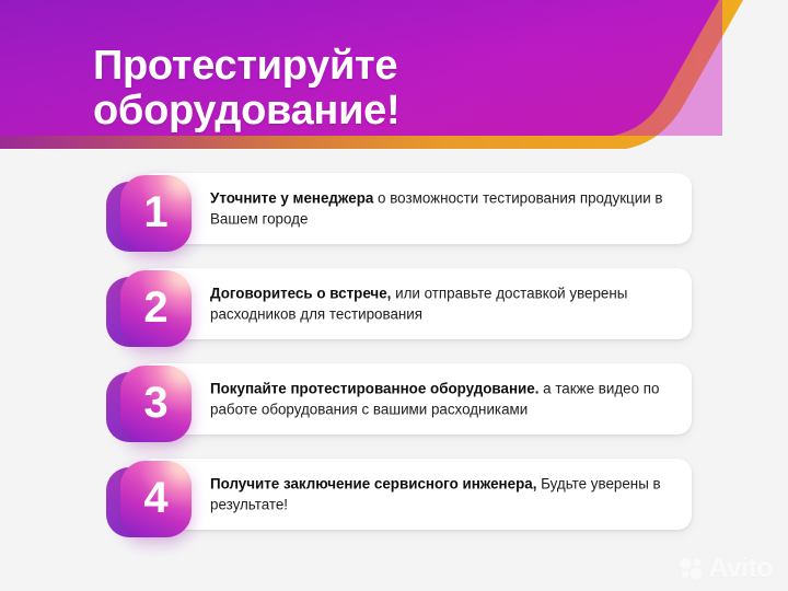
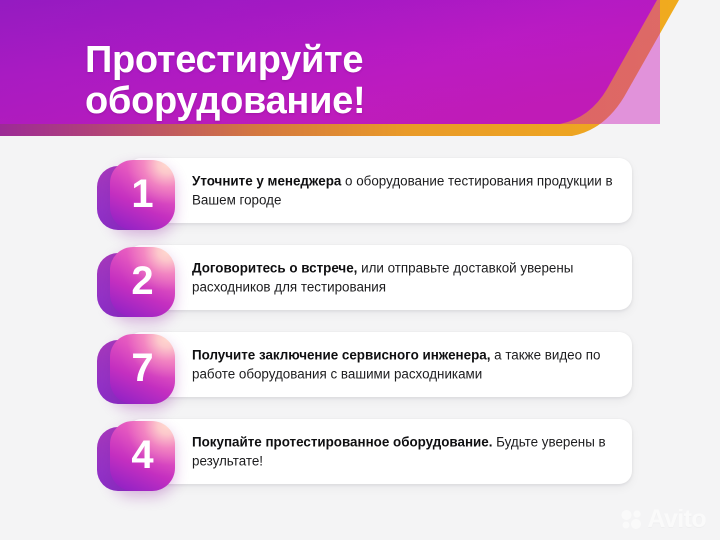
  Протестируйте
  оборудование!
- Уточните у менеджера о возможности тестирования продукции в Вашем городе
+ Уточните у менеджера о оборудование тестирования продукции в Вашем городе
  1
  Договоритесь о встрече, или отправьте доставкой уверены расходников для тестирования
  2
- Покупайте протестированное оборудование. а также видео по работе оборудования с вашими расходниками
+ Получите заключение сервисного инженера, а также видео по работе оборудования с вашими расходниками
- 3
+ 7
- Получите заключение сервисного инженера, Будьте уверены в результате!
+ Покупайте протестированное оборудование. Будьте уверены в результате!
  4
